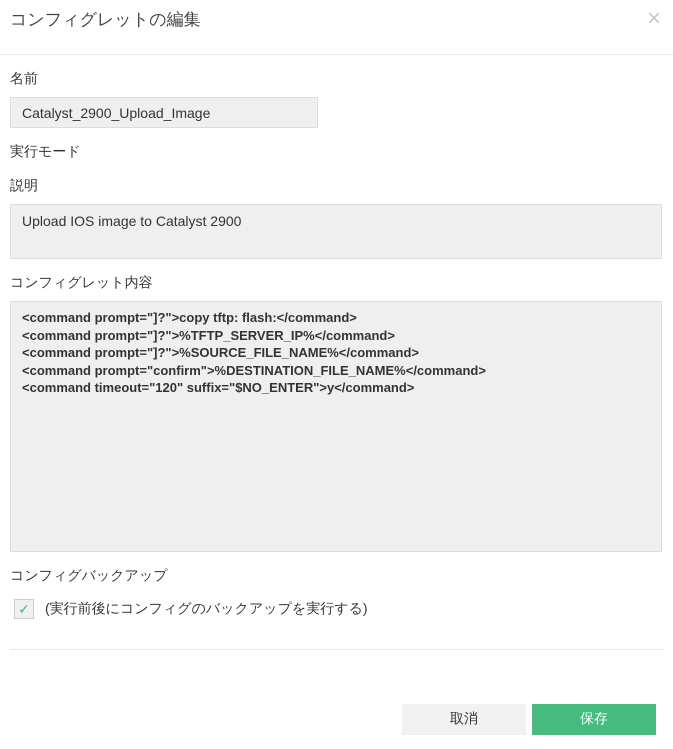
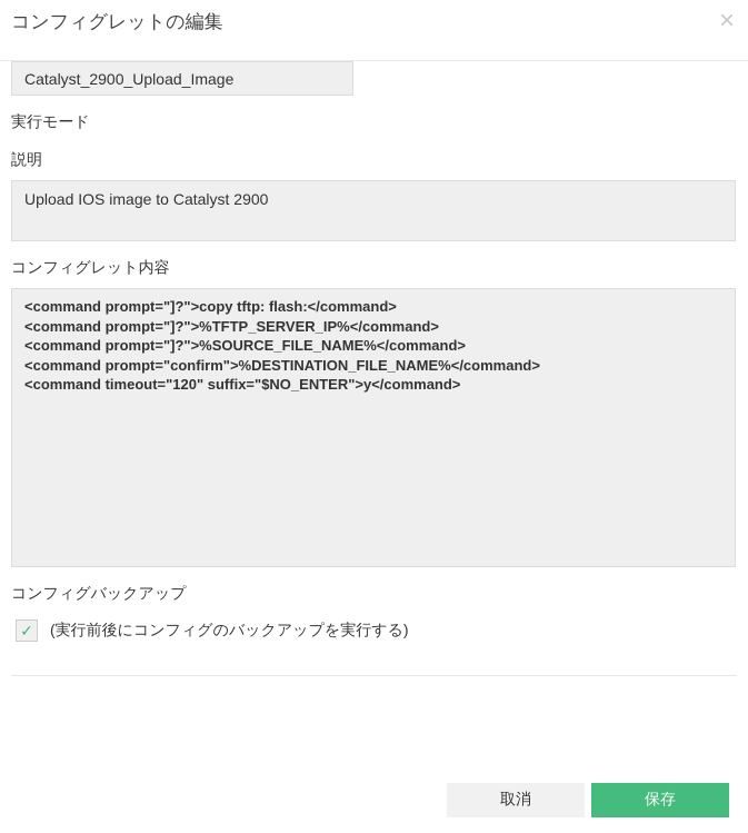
  コンフィグレットの編集
  ×
- 名前
  Catalyst_2900_Upload_Image
  実行モード
  説明
  Upload IOS image to Catalyst 2900
  コンフィグレット内容
  <command prompt="]?">copy tftp: flash:</command>
  <command prompt="]?">%TFTP_SERVER_IP%</command>
  <command prompt="]?">%SOURCE_FILE_NAME%</command>
  <command prompt="confirm">%DESTINATION_FILE_NAME%</command>
  <command timeout="120" suffix="$NO_ENTER">y</command>
  コンフィグバックアップ
  ✓
  (実行前後にコンフィグのバックアップを実行する)
  取消
  保存
